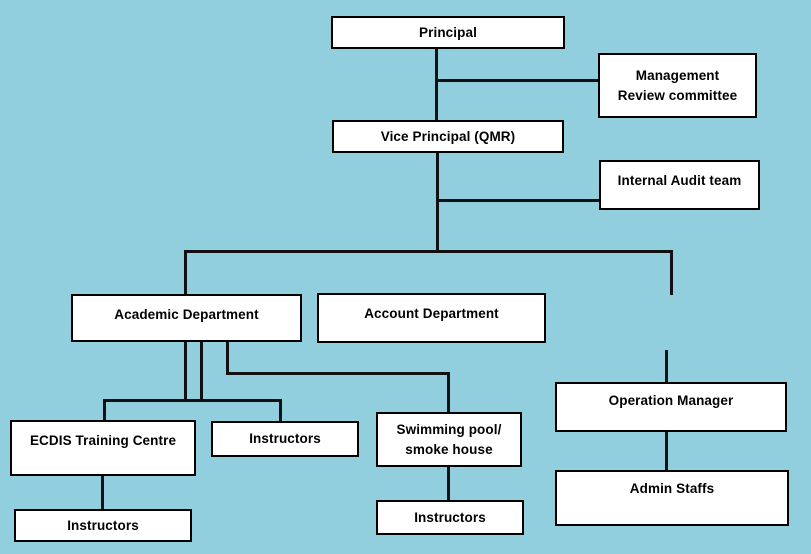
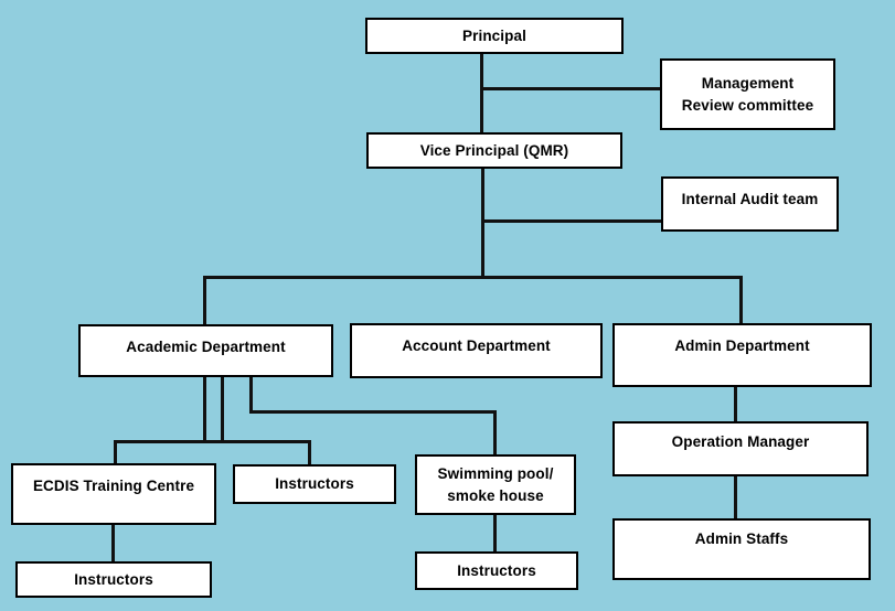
  Principal
  Management
  Review committee
  Vice Principal (QMR)
  Internal Audit team
  Academic Department
  Account Department
+ Admin Department
  ECDIS Training Centre
  Instructors
  Swimming pool/
  smoke house
  Instructors
  Instructors
  Operation Manager
  Admin Staffs
